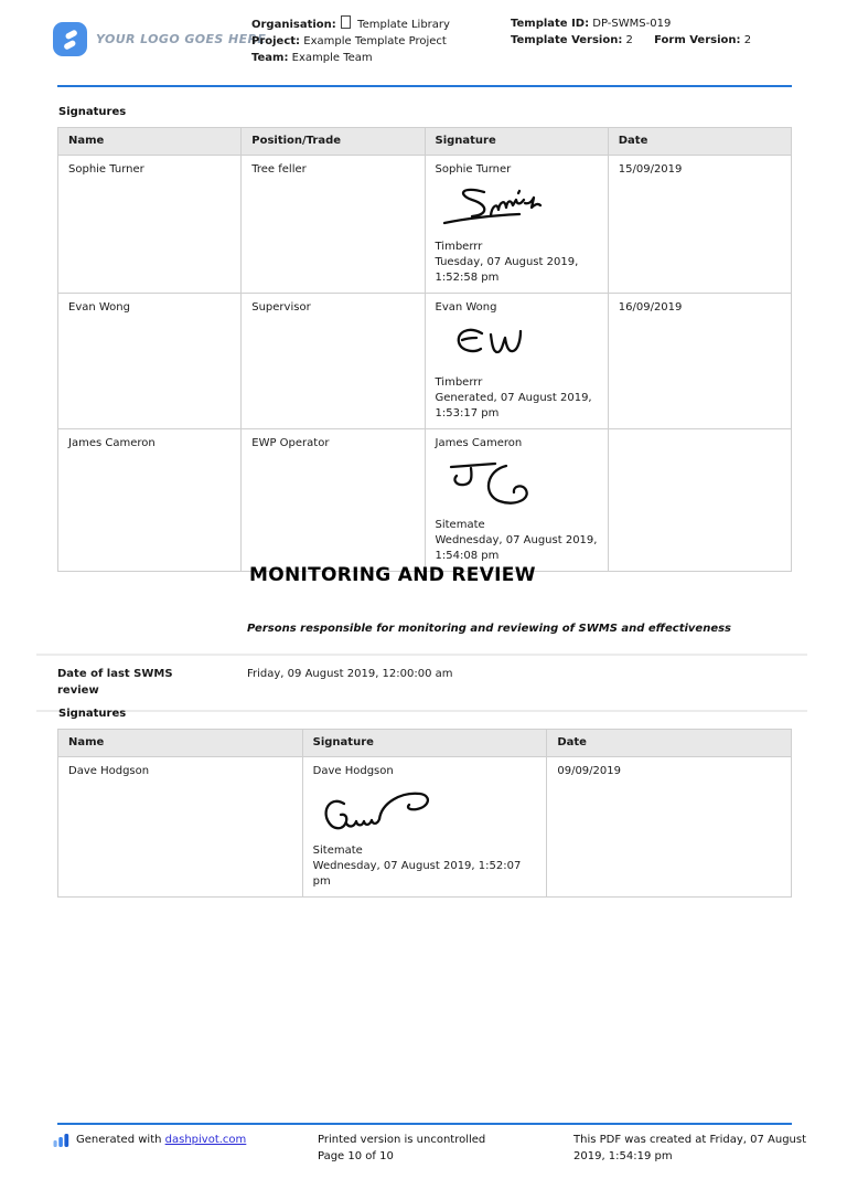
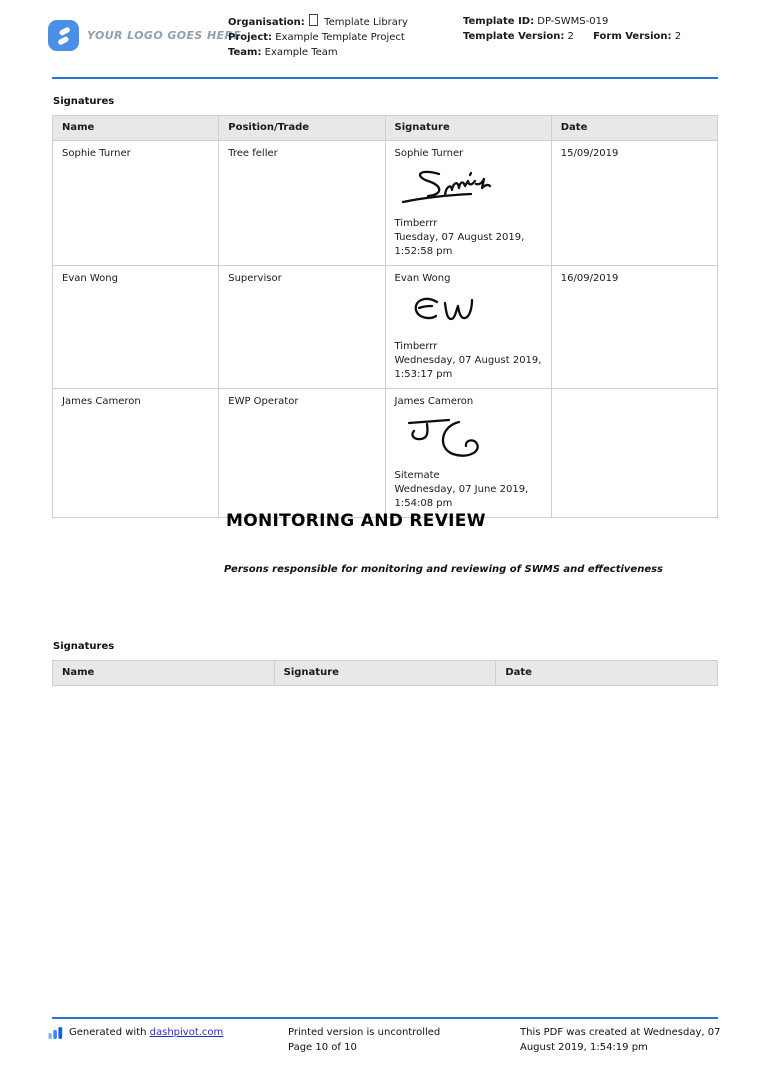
  YOUR LOGO GOES HERE
  Organisation: Template Library
  Project: Example Template Project
  Team: Example Team
  Template ID: DP-SWMS-019
  Template Version: 2 Form Version: 2
  Signatures
  Name	Position/Trade	Signature	Date
  Sophie Turner	Tree feller	Sophie Turner Timberrr Tuesday, 07 August 2019, 1:52:58 pm	15/09/2019
- Evan Wong	Supervisor	Evan Wong Timberrr Generated, 07 August 2019, 1:53:17 pm	16/09/2019
+ Evan Wong	Supervisor	Evan Wong Timberrr Wednesday, 07 August 2019, 1:53:17 pm	16/09/2019
- James Cameron	EWP Operator	James Cameron Sitemate Wednesday, 07 August 2019, 1:54:08 pm
+ James Cameron	EWP Operator	James Cameron Sitemate Wednesday, 07 June 2019, 1:54:08 pm
  MONITORING AND REVIEW
  Persons responsible for monitoring and reviewing of SWMS and effectiveness
- Date of last SWMS review
- Friday, 09 August 2019, 12:00:00 am
  Signatures
  Name	Signature	Date
- Dave Hodgson	Dave Hodgson Sitemate Wednesday, 07 August 2019, 1:52:07 pm	09/09/2019
  Generated with dashpivot.com
  Printed version is uncontrolled
  Page 10 of 10
- This PDF was created at Friday, 07 August 2019, 1:54:19 pm
+ This PDF was created at Wednesday, 07 August 2019, 1:54:19 pm
